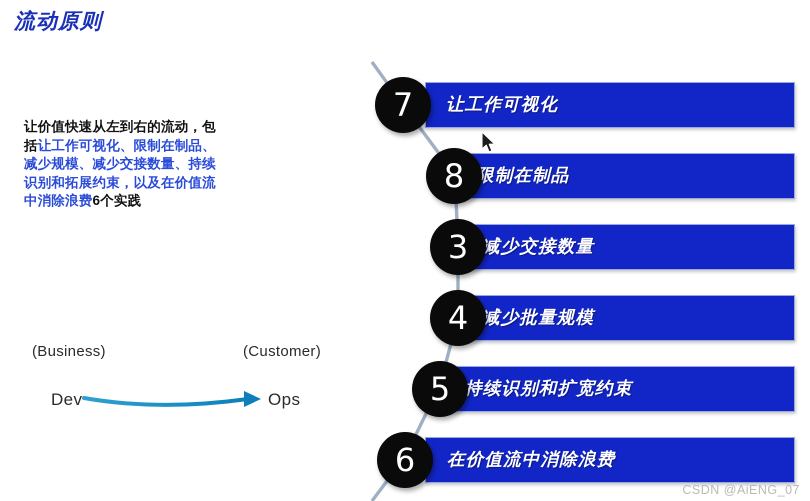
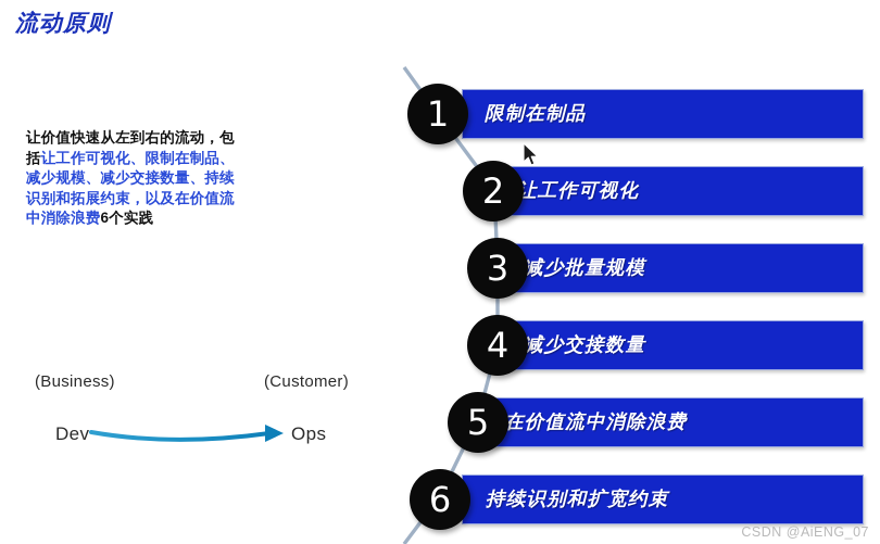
  流动原则
  让价值快速从左到右的流动，包括让工作可视化、限制在制品、减少规模、减少交接数量、持续识别和拓展约束，以及在价值流中消除浪费6个实践
  (Business)
  (Customer)
  Dev
  Ops
- 让工作可视化
+ 限制在制品
- 7
+ 1
- 限制在制品
+ 让工作可视化
- 8
+ 2
- 减少交接数量
+ 减少批量规模
  3
- 减少批量规模
+ 减少交接数量
  4
- 持续识别和扩宽约束
+ 在价值流中消除浪费
  5
- 在价值流中消除浪费
+ 持续识别和扩宽约束
  6
  CSDN @AiENG_07
